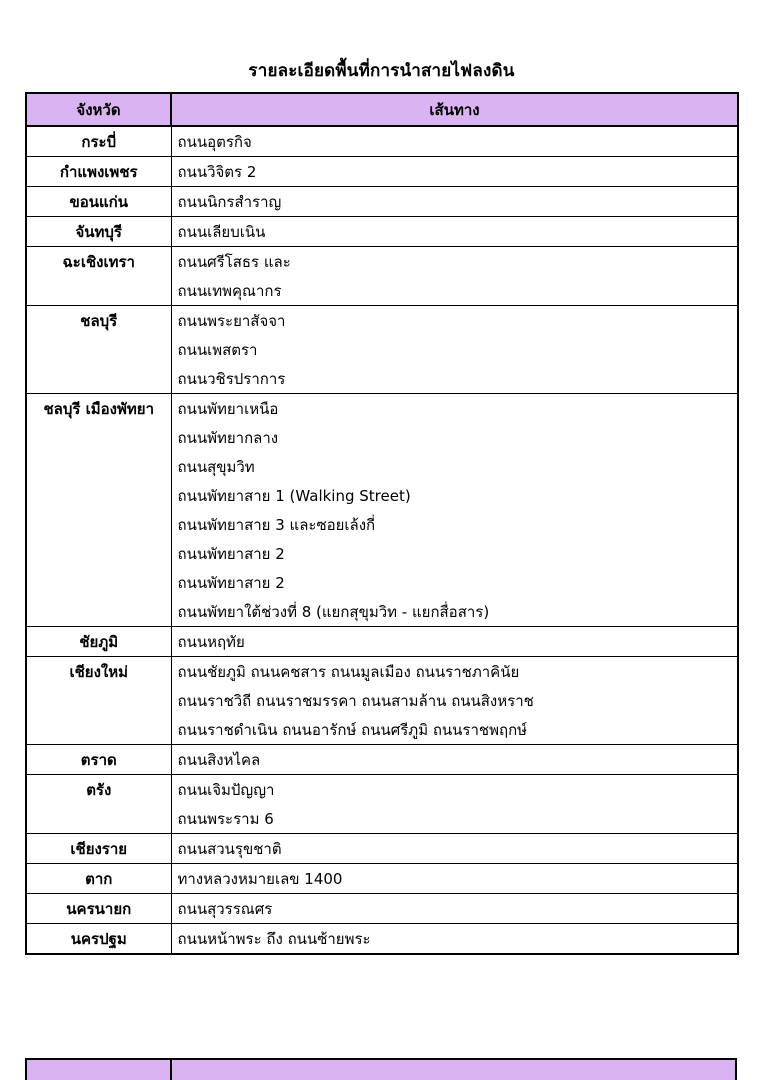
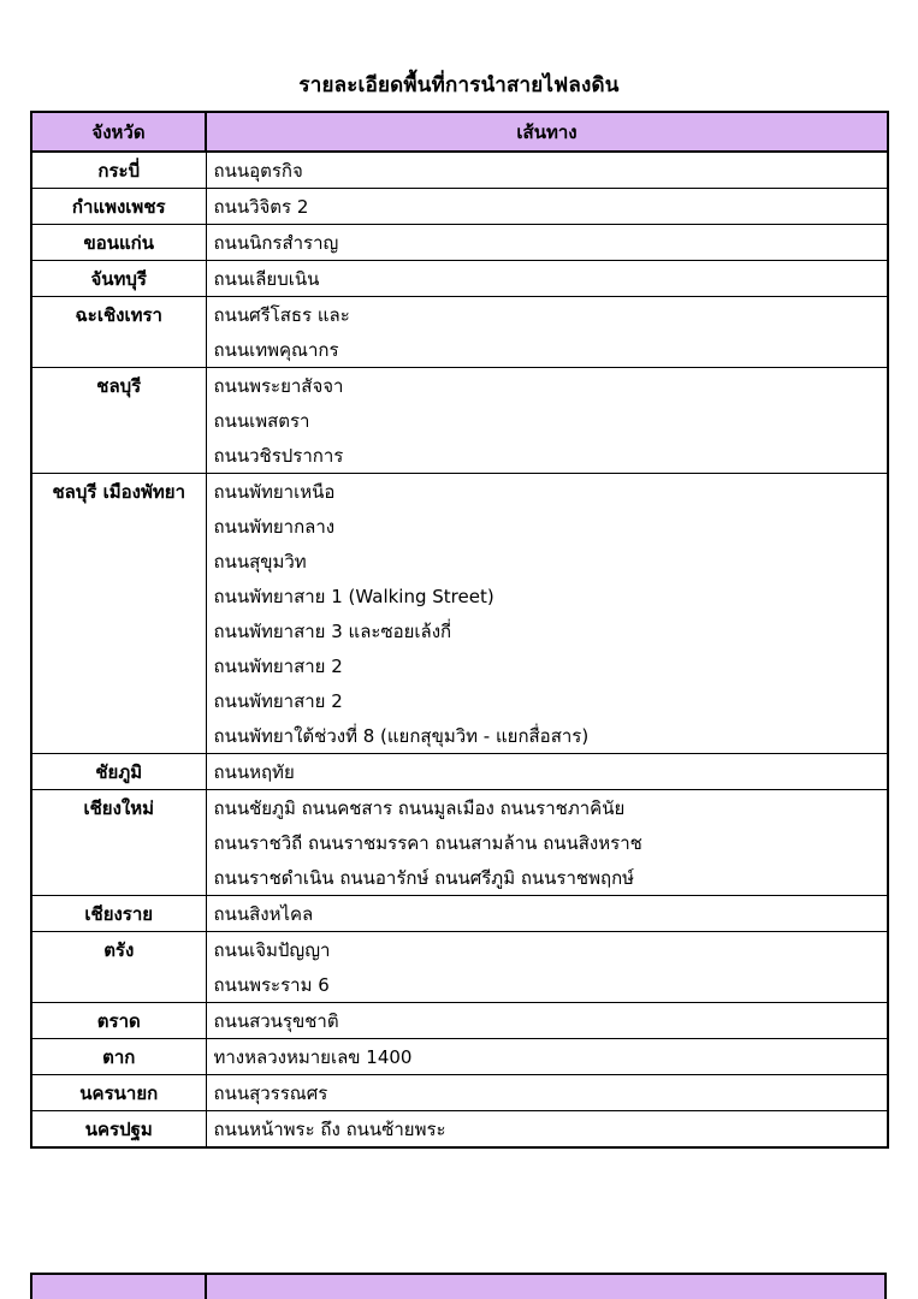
  รายละเอียดพื้นที่การนำสายไฟลงดิน
  จังหวัด	เส้นทาง
  กระบี่	ถนนอุตรกิจ
  กำแพงเพชร	ถนนวิจิตร 2
  ขอนแก่น	ถนนนิกรสำราญ
  จันทบุรี	ถนนเลียบเนิน
  ฉะเชิงเทรา	ถนนศรีโสธร และถนนเทพคุณากร
  ชลบุรี	ถนนพระยาสัจจาถนนเพสตราถนนวชิรปราการ
  ชลบุรี เมืองพัทยา	ถนนพัทยาเหนือถนนพัทยากลางถนนสุขุมวิทถนนพัทยาสาย 1 (Walking Street)ถนนพัทยาสาย 3 และซอยเล้งกี่ถนนพัทยาสาย 2ถนนพัทยาสาย 2ถนนพัทยาใต้ช่วงที่ 8 (แยกสุขุมวิท - แยกสื่อสาร)
  ชัยภูมิ	ถนนหฤทัย
  เชียงใหม่	ถนนชัยภูมิ ถนนคชสาร ถนนมูลเมือง ถนนราชภาคินัยถนนราชวิถี ถนนราชมรรคา ถนนสามล้าน ถนนสิงหราชถนนราชดำเนิน ถนนอารักษ์ ถนนศรีภูมิ ถนนราชพฤกษ์
- ตราด	ถนนสิงหไคล
+ เชียงราย	ถนนสิงหไคล
  ตรัง	ถนนเจิมปัญญาถนนพระราม 6
- เชียงราย	ถนนสวนรุขชาติ
+ ตราด	ถนนสวนรุขชาติ
  ตาก	ทางหลวงหมายเลข 1400
  นครนายก	ถนนสุวรรณศร
  นครปฐม	ถนนหน้าพระ ถึง ถนนซ้ายพระ
